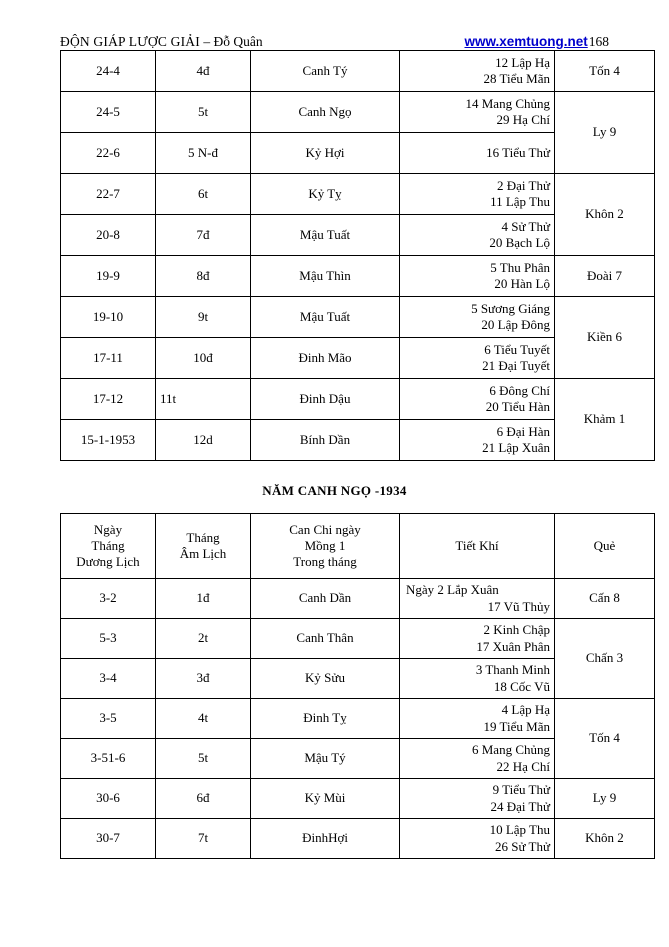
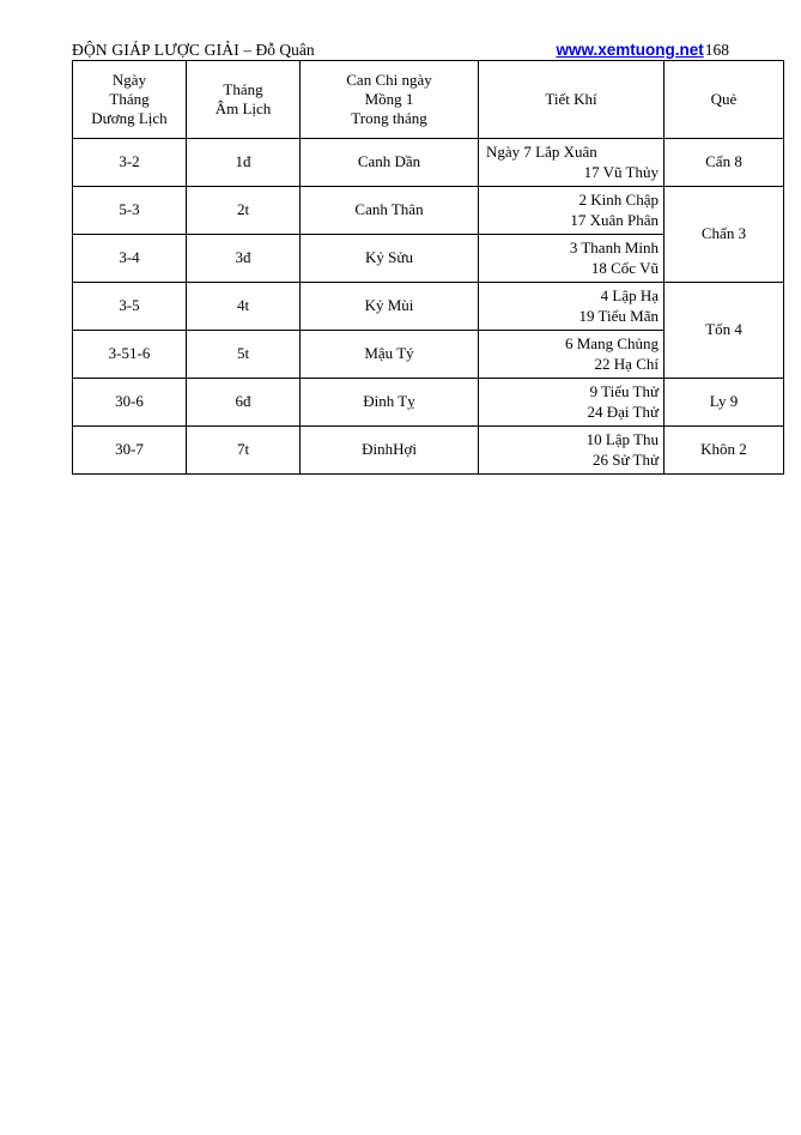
  ĐỘN GIÁP LƯỢC GIẢI – Đỗ Quân
  www.xemtuong.net168
- 24-4	4đ	Canh Tý	12 Lập Hạ28 Tiểu Mãn	Tốn 4
- 24-5	5t	Canh Ngọ	14 Mang Chủng29 Hạ Chí	Ly 9
- 22-6	5 N-đ	Kỷ Hợi	16 Tiểu Thử
- 22-7	6t	Kỷ Tỵ	2 Đại Thử11 Lập Thu	Khôn 2
- 20-8	7đ	Mậu Tuất	4 Sử Thử20 Bạch Lộ
- 19-9	8đ	Mậu Thìn	5 Thu Phân20 Hàn Lộ	Đoài 7
- 19-10	9t	Mậu Tuất	5 Sương Giáng20 Lập Đông	Kiền 6
- 17-11	10đ	Đinh Mão	6 Tiểu Tuyết21 Đại Tuyết
- 17-12	11t	Đinh Dậu	6 Đông Chí20 Tiểu Hàn	Khảm 1
- 15-1-1953	12d	Bính Dần	6 Đại Hàn21 Lập Xuân
- NĂM CANH NGỌ -1934
  NgàyThángDương Lịch	ThángÂm Lịch	Can Chi ngàyMồng 1Trong tháng	Tiết Khí	Quẻ
- 3-2	1đ	Canh Dần	Ngày 2 Lắp Xuân17 Vũ Thủy	Cấn 8
+ 3-2	1đ	Canh Dần	Ngày 7 Lắp Xuân17 Vũ Thủy	Cấn 8
  5-3	2t	Canh Thân	2 Kinh Chập17 Xuân Phân	Chấn 3
  3-4	3đ	Kỷ Sửu	3 Thanh Minh18 Cốc Vũ
- 3-5	4t	Đinh Tỵ	4 Lập Hạ19 Tiểu Mãn	Tốn 4
+ 3-5	4t	Kỷ Mùi	4 Lập Hạ19 Tiểu Mãn	Tốn 4
  3-51-6	5t	Mậu Tý	6 Mang Chủng22 Hạ Chí
- 30-6	6đ	Kỷ Mùi	9 Tiểu Thử24 Đại Thử	Ly 9
+ 30-6	6đ	Đinh Tỵ	9 Tiểu Thử24 Đại Thử	Ly 9
  30-7	7t	ĐinhHợi	10 Lập Thu26 Sử Thử	Khôn 2
